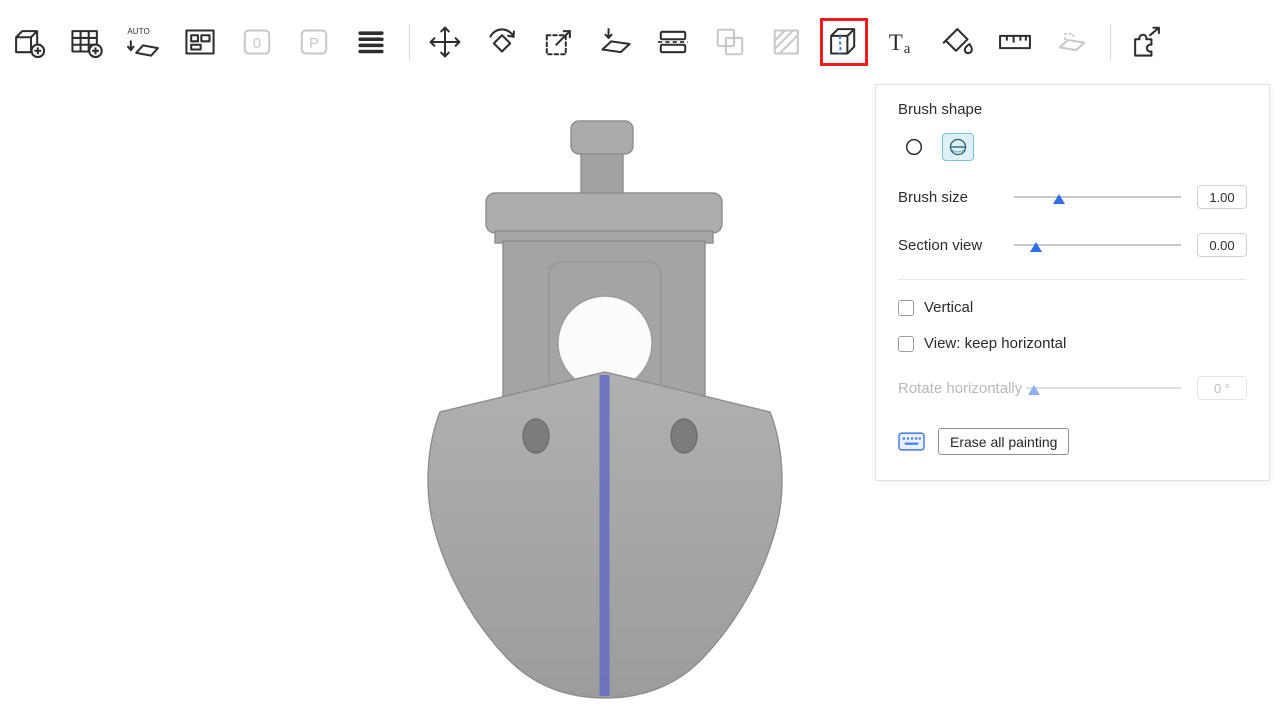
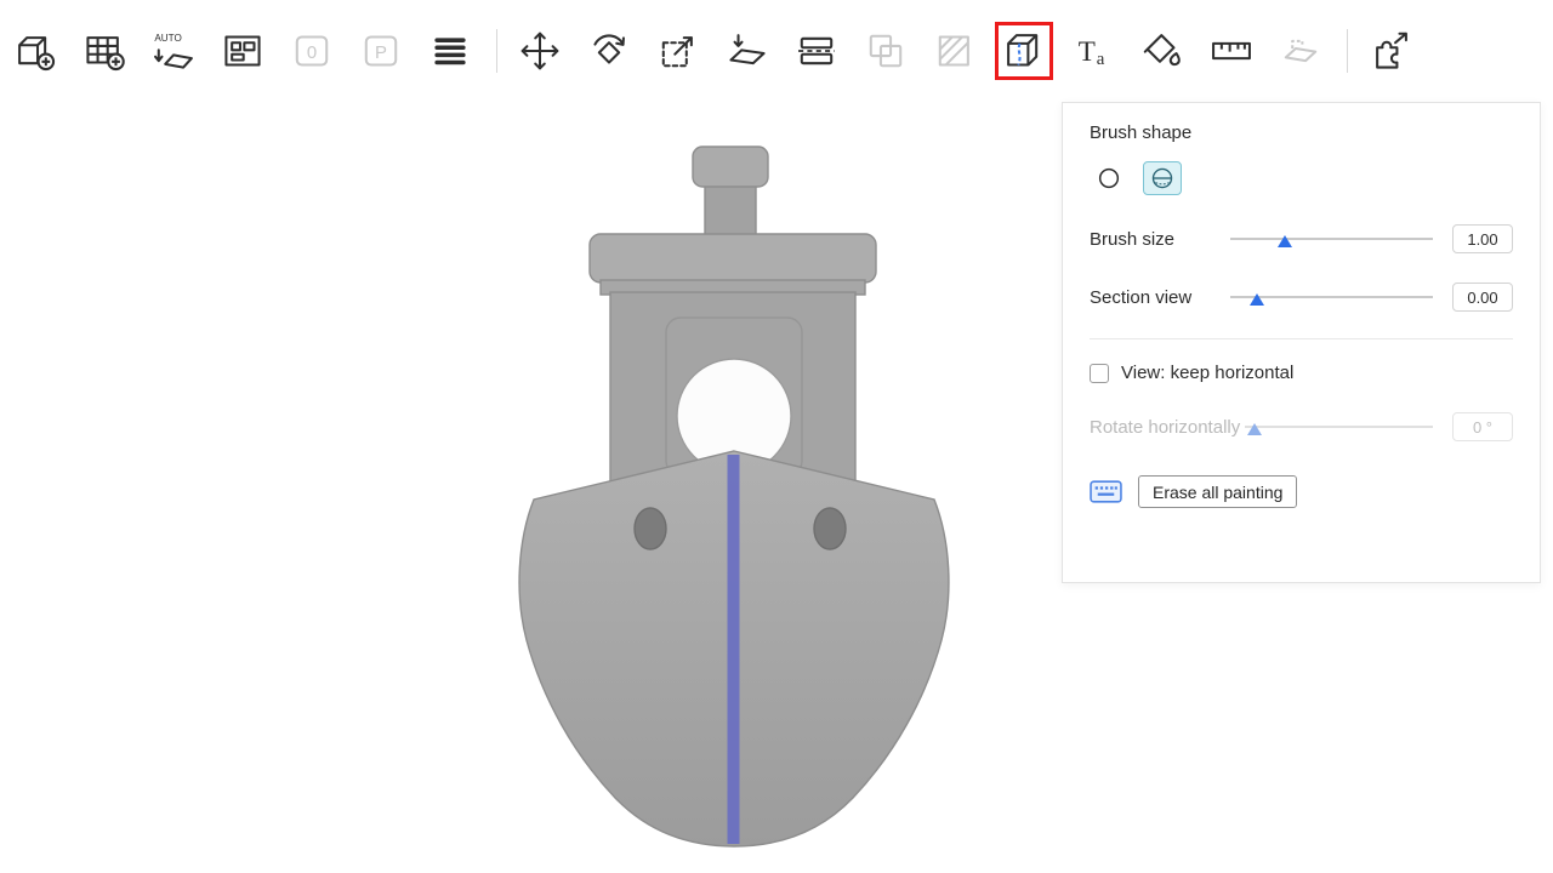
  AUTO
  0
  P
  T
  a
  Brush shape
  Brush size
  1.00
  Section view
  0.00
- Vertical
  View: keep horizontal
  Rotate horizontally
  0 °
  Erase all painting
